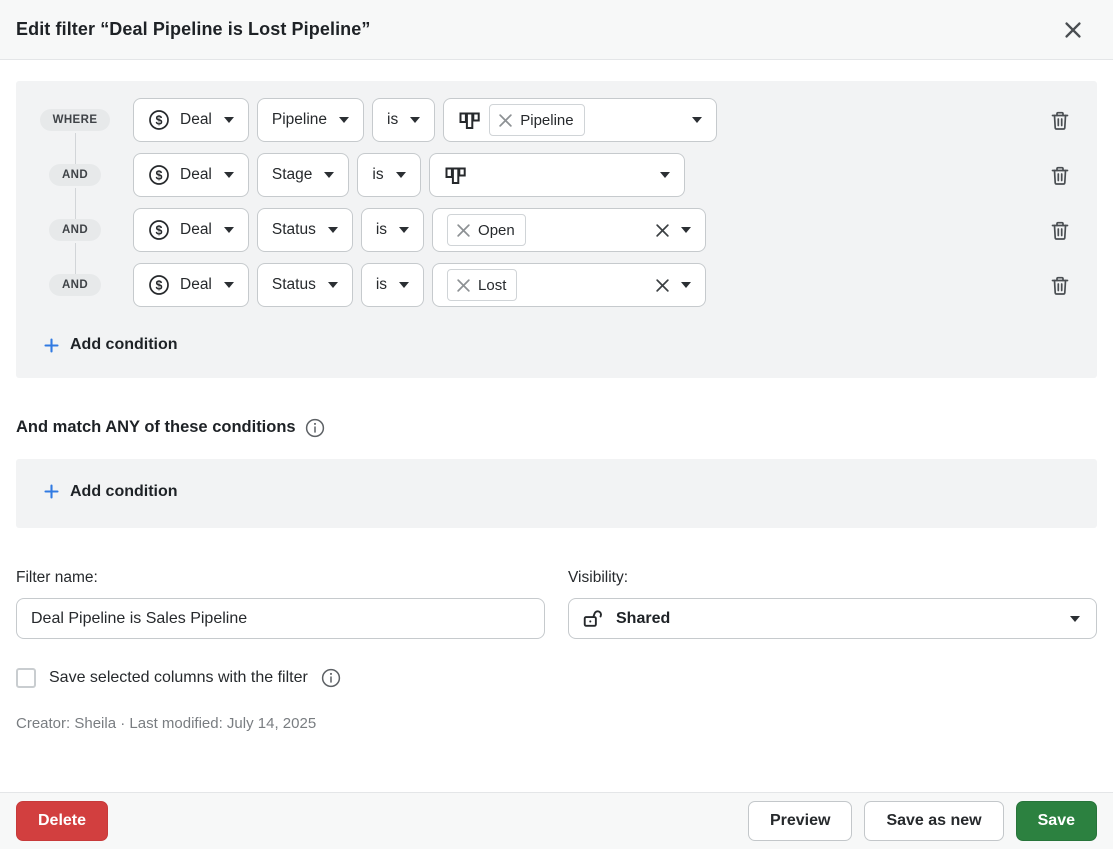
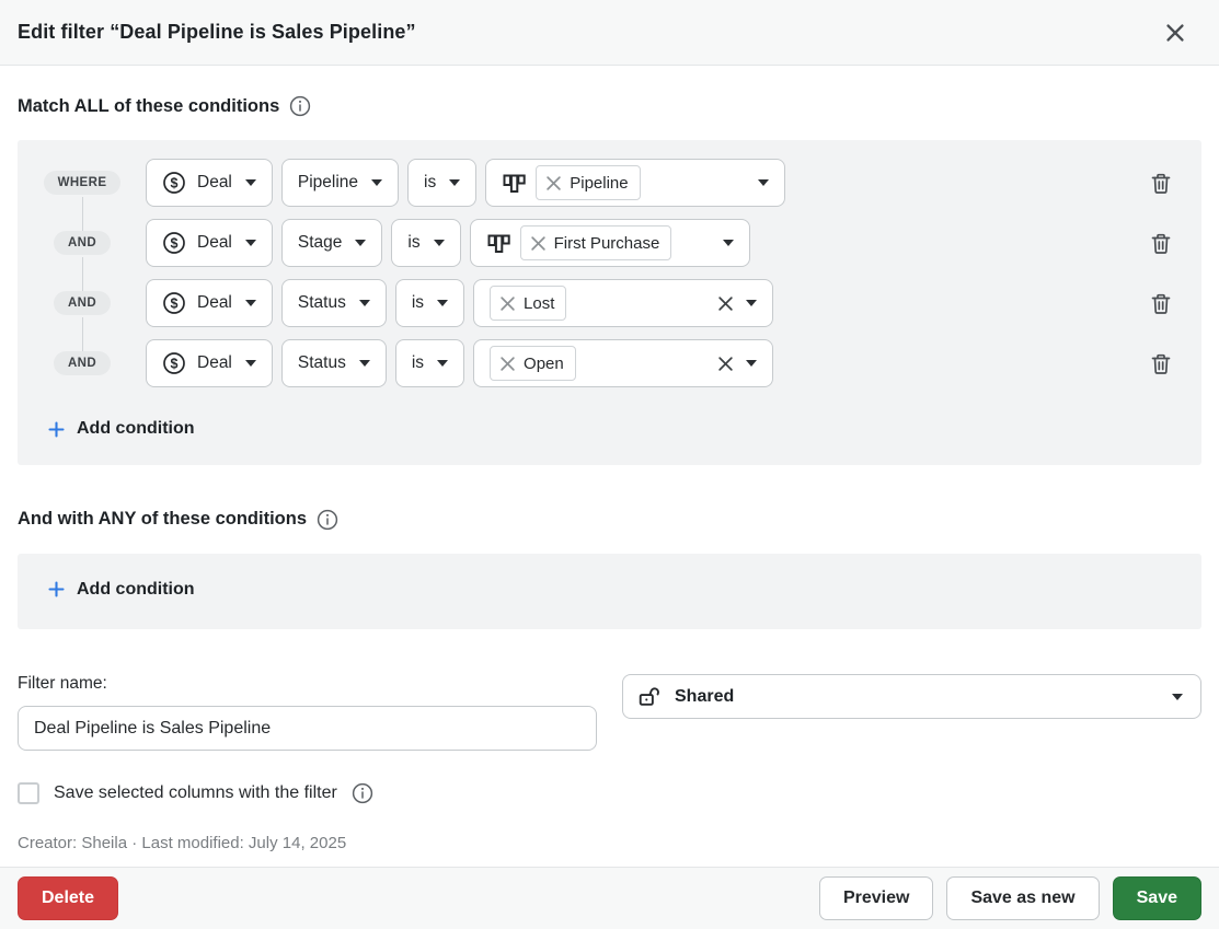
- Edit filter “Deal Pipeline is Lost Pipeline”
+ Edit filter “Deal Pipeline is Sales Pipeline”
+ Match ALL of these conditions
  WHERE
  Deal
  Pipeline
  is
  Pipeline
  AND
  Deal
  Stage
  is
+ First Purchase
  AND
  Deal
  Status
  is
- Open
+ Lost
  AND
  Deal
  Status
  is
- Lost
+ Open
  Add condition
- And match ANY of these conditions
+ And with ANY of these conditions
  Add condition
  Filter name:
  Deal Pipeline is Sales Pipeline
- Visibility:
  Shared
  Save selected columns with the filter
  Creator: Sheila · Last modified: July 14, 2025
  Delete
  Preview
  Save as new
  Save
